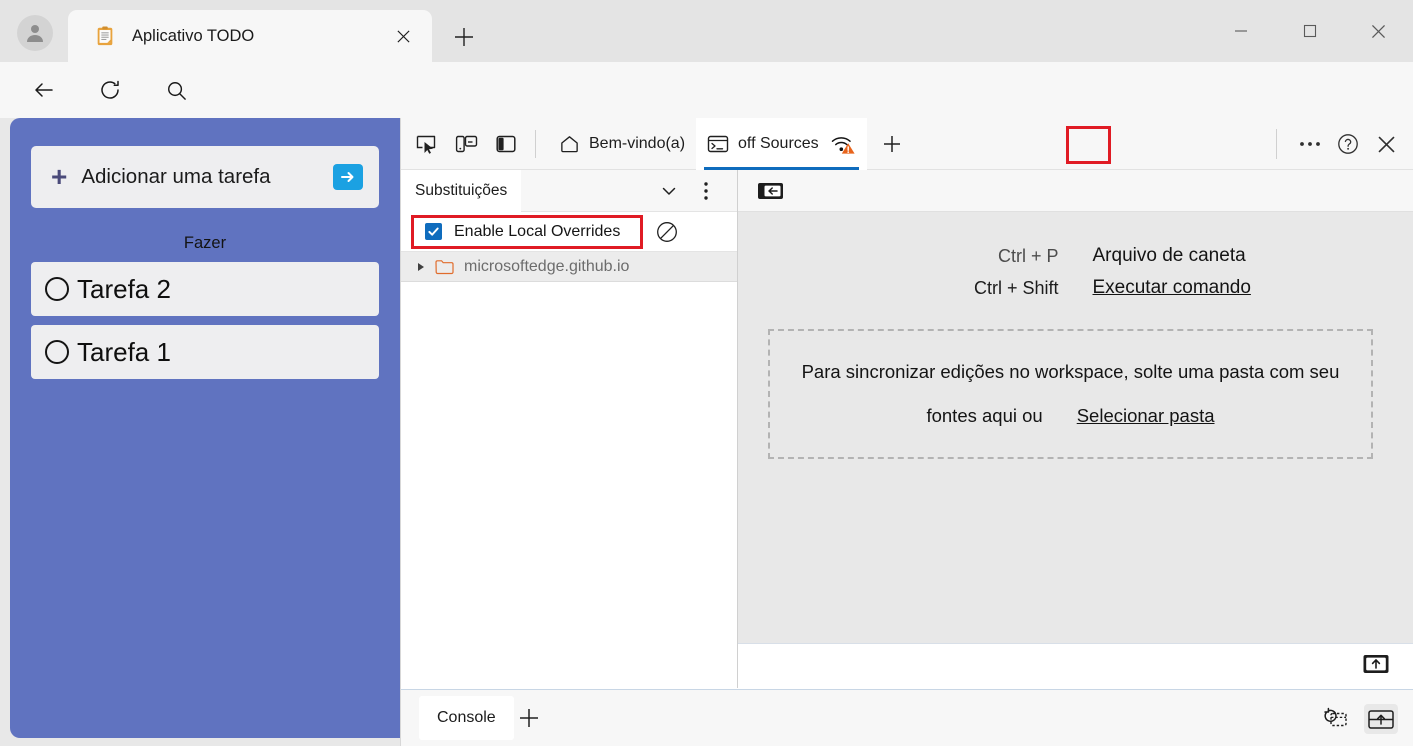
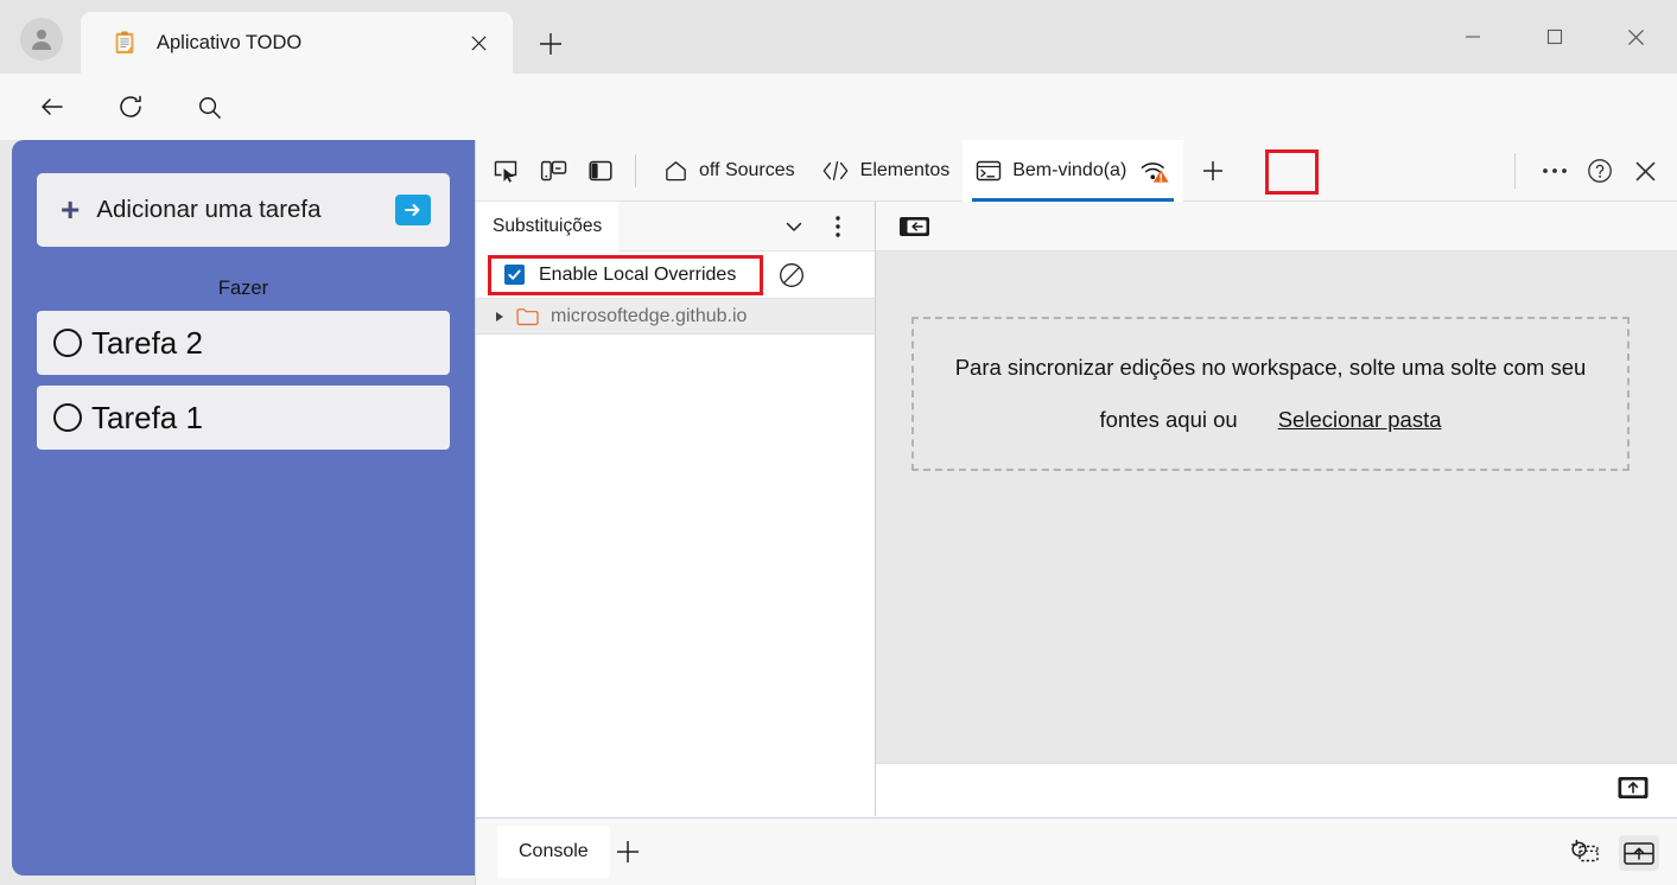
  Aplicativo TODO
  +
  Adicionar uma tarefa
  Fazer
  Tarefa 2
  Tarefa 1
- Bem-vindo(a)
+ off Sources
+ Elementos
- off Sources
+ Bem-vindo(a)
  Substituições
  Enable Local Overrides
  microsoftedge.github.io
- Ctrl + P
- Arquivo de caneta
- Ctrl + Shift
- Executar comando
- Para sincronizar edições no workspace, solte uma pasta com seu
+ Para sincronizar edições no workspace, solte uma solte com seu
  fontes aqui ou
  Selecionar pasta
  Console
